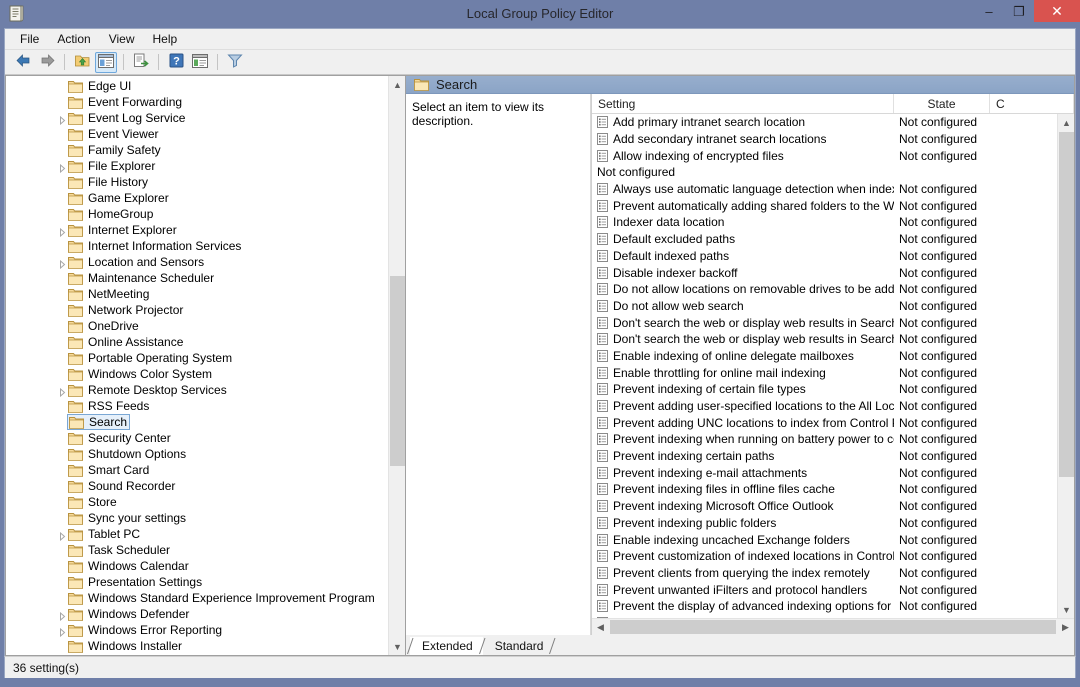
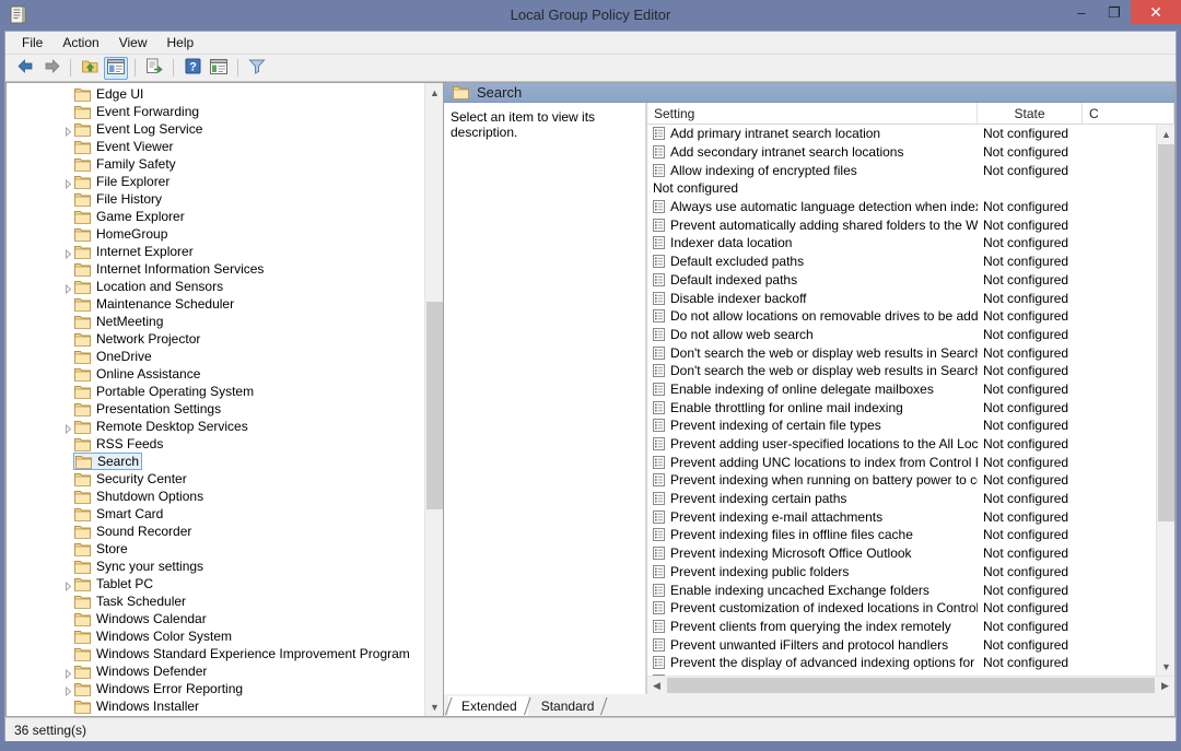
  Local Group Policy Editor
  –
  ❐
  ✕
  File
  Action
  View
  Help
  ?
  Edge UI
  Event Forwarding
  Event Log Service
  Event Viewer
  Family Safety
  File Explorer
  File History
  Game Explorer
  HomeGroup
  Internet Explorer
  Internet Information Services
  Location and Sensors
  Maintenance Scheduler
  NetMeeting
  Network Projector
  OneDrive
  Online Assistance
  Portable Operating System
- Windows Color System
+ Presentation Settings
  Remote Desktop Services
  RSS Feeds
  Search
  Security Center
  Shutdown Options
  Smart Card
  Sound Recorder
  Store
  Sync your settings
  Tablet PC
  Task Scheduler
  Windows Calendar
- Presentation Settings
+ Windows Color System
  Windows Standard Experience Improvement Program
  Windows Defender
  Windows Error Reporting
  Windows Installer
  ▲
  ▼
  Search
  Select an item to view its description.
  Setting
  State
  C
  Add primary intranet search location
  Not configured
  Add secondary intranet search locations
  Not configured
  Allow indexing of encrypted files
  Not configured
  Not configured
  Always use automatic language detection when inde
  Not configured
  Prevent automatically adding shared folders to the W
  Not configured
  Indexer data location
  Not configured
  Default excluded paths
  Not configured
  Default indexed paths
  Not configured
  Disable indexer backoff
  Not configured
  Do not allow locations on removable drives to be add
  Not configured
  Do not allow web search
  Not configured
  Don't search the web or display web results in Searc
  Not configured
  Don't search the web or display web results in Searc
  Not configured
  Enable indexing of online delegate mailboxes
  Not configured
  Enable throttling for online mail indexing
  Not configured
  Prevent indexing of certain file types
  Not configured
  Prevent adding user-specified locations to the All Loc
  Not configured
  Prevent adding UNC locations to index from Control
  Not configured
  Prevent indexing when running on battery power to c
  Not configured
  Prevent indexing certain paths
  Not configured
  Prevent indexing e-mail attachments
  Not configured
  Prevent indexing files in offline files cache
  Not configured
  Prevent indexing Microsoft Office Outlook
  Not configured
  Prevent indexing public folders
  Not configured
  Enable indexing uncached Exchange folders
  Not configured
  Prevent customization of indexed locations in Control
  Not configured
  Prevent clients from querying the index remotely
  Not configured
  Prevent unwanted iFilters and protocol handlers
  Not configured
  Prevent the display of advanced indexing options for
  Not configured
  ▲
  ▼
  ◀
  ▶
  Extended
  Standard
  36 setting(s)
